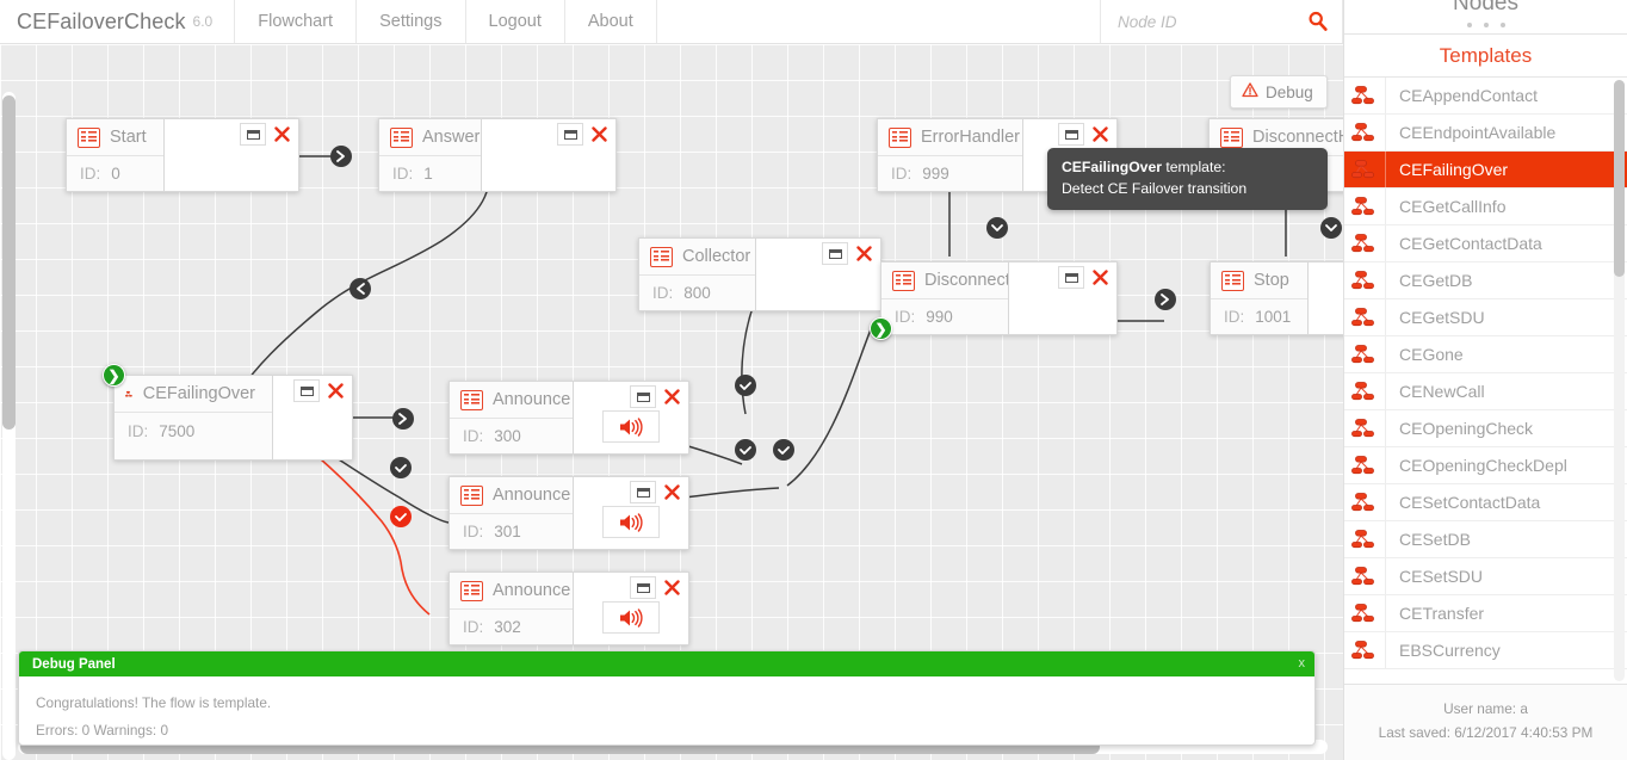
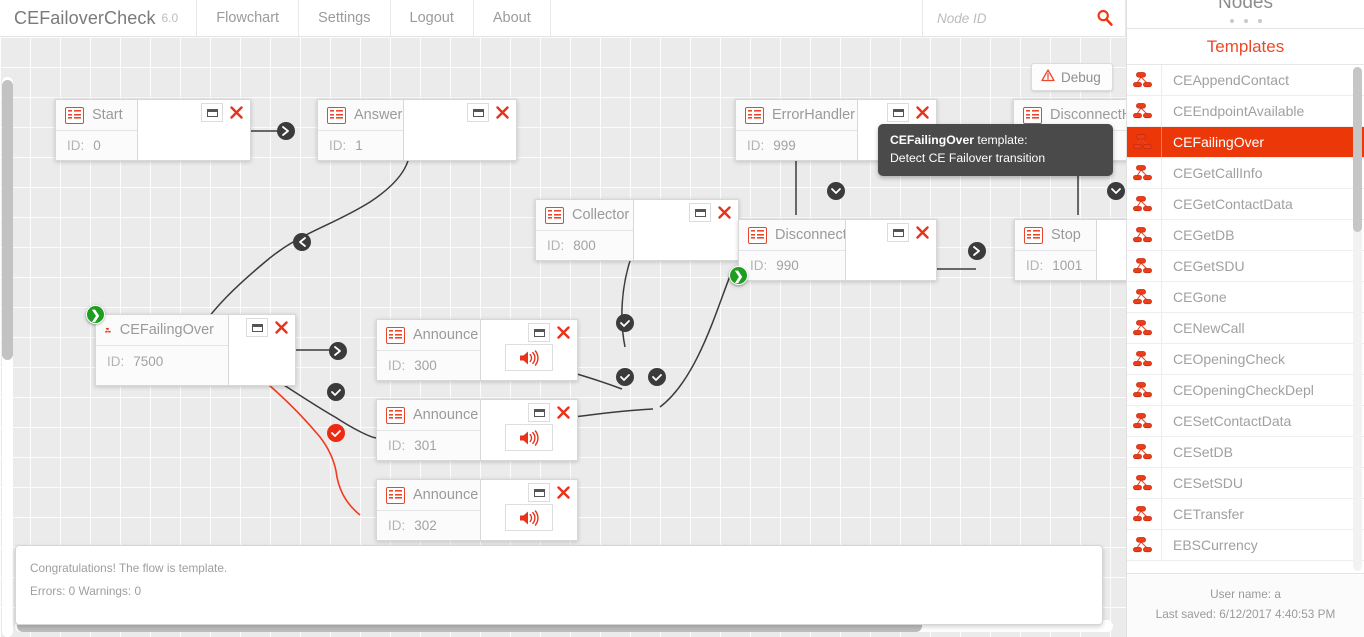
  CEFailoverCheck
  6.0
  Flowchart
  Settings
  Logout
  About
  Node ID
  Start
  ID:
  0
  Answer
  ID:
  1
  ErrorHandler
  ID:
  999
  Disconnect
  Collector
  ID:
  800
  ❯
  Disconnec
  ID:
  990
  Stop
  ID:
  1001
  ❯
  CEFailingOver
  ID:
  7500
  Announce
  ID:
  300
  Announce
  ID:
  301
  Announce
  ID:
  302
  Debug
  CEFailingOver template:
  Detect CE Failover transition
- Debug Panel
- x
  Congratulations! The flow is template.
  Errors: 0 Warnings: 0
  Nodes
  Templates
  CEAppendContact
  CEEndpointAvailable
  CEFailingOver
  CEGetCallInfo
  CEGetContactData
  CEGetDB
  CEGetSDU
  CEGone
  CENewCall
  CEOpeningCheck
  CEOpeningCheckDepl
  CESetContactData
  CESetDB
  CESetSDU
  CETransfer
  EBSCurrency
  User name: a
  Last saved: 6/12/2017 4:40:53 PM
